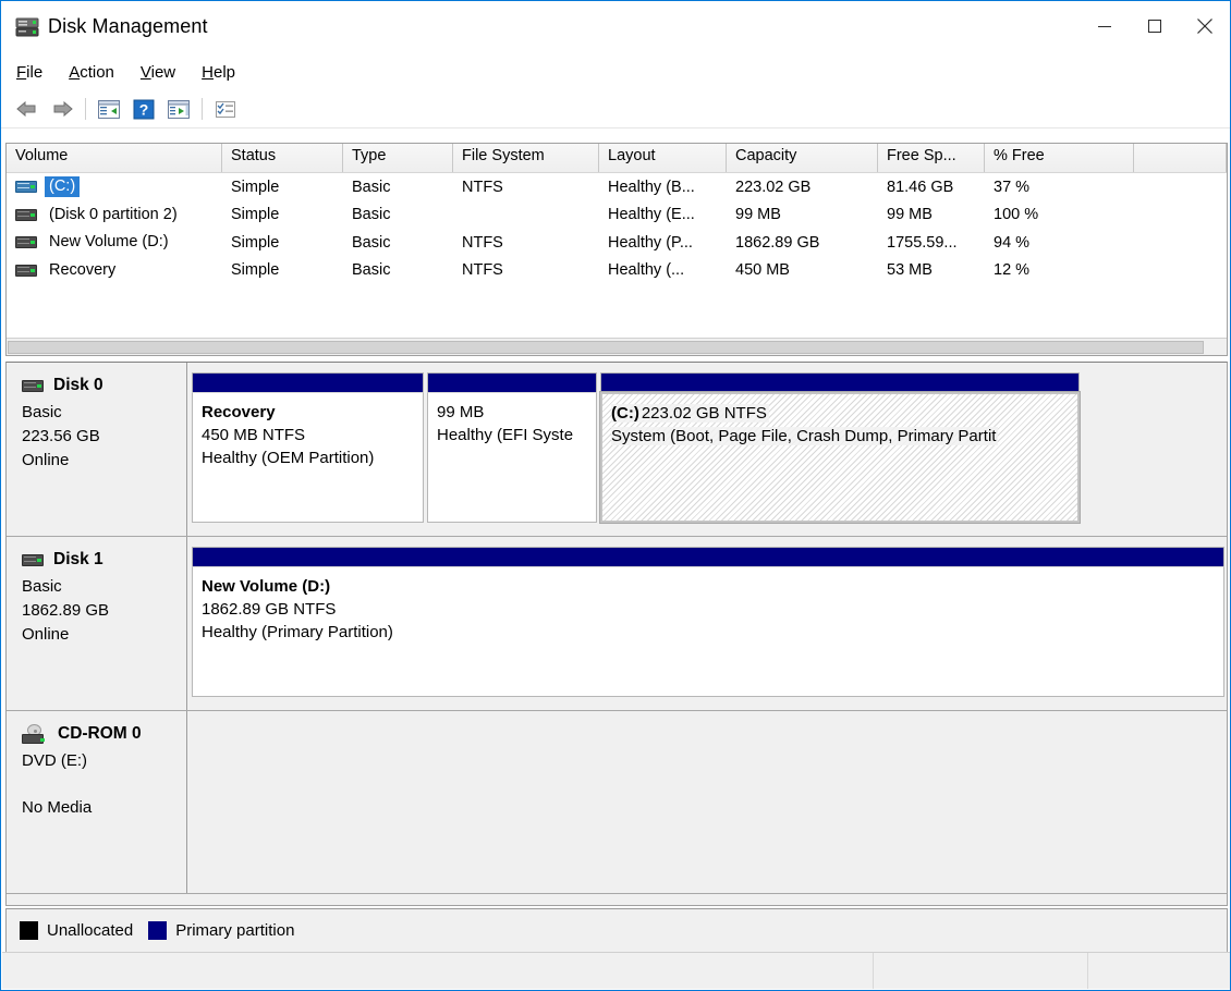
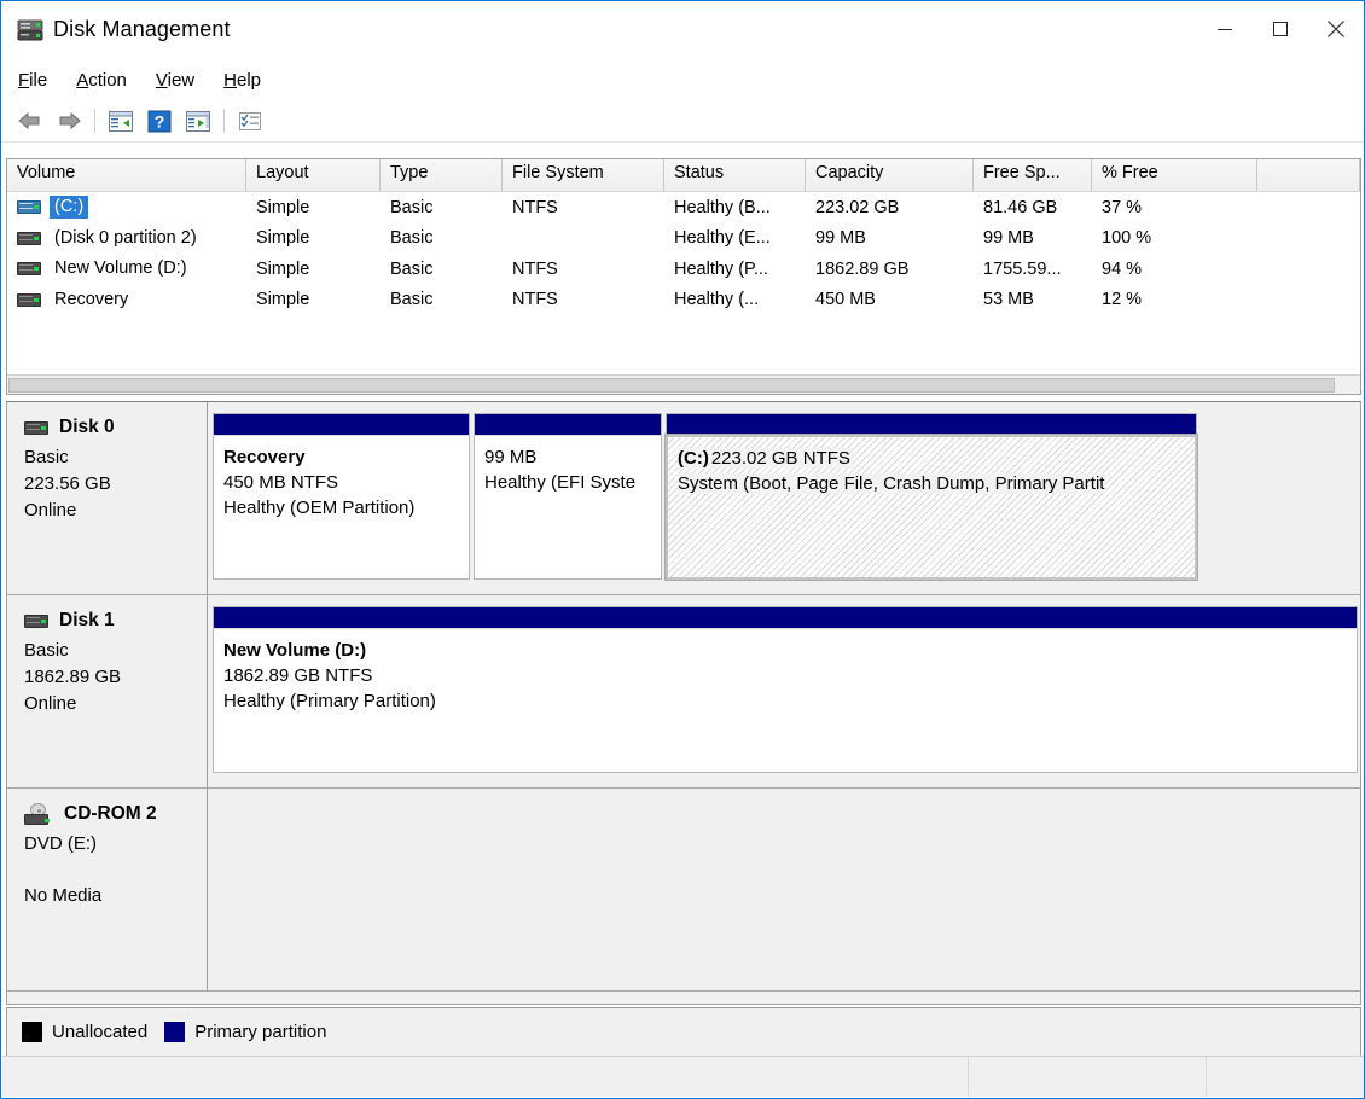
  Disk Management
  File
  Action
  View
  Help
  ?
  Volume
- Status
+ Layout
  Type
  File System
- Layout
+ Status
  Capacity
  Free Sp...
  % Free
  (C:)
  Simple
  Basic
  NTFS
  Healthy (B...
  223.02 GB
  81.46 GB
  37 %
  (Disk 0 partition 2)
  Simple
  Basic
  Healthy (E...
  99 MB
  99 MB
  100 %
  New Volume (D:)
  Simple
  Basic
  NTFS
  Healthy (P...
  1862.89 GB
  1755.59...
  94 %
  Recovery
  Simple
  Basic
  NTFS
  Healthy (...
  450 MB
  53 MB
  12 %
  Disk 0
  Basic
  223.56 GB
  Online
  Recovery
  450 MB NTFS
  Healthy (OEM Partition)
  99 MB
  Healthy (EFI Syste
  (C:)223.02 GB NTFSSystem (Boot, Page File, Crash Dump, Primary Partit
  Disk 1
  Basic
  1862.89 GB
  Online
  New Volume (D:)
  1862.89 GB NTFS
  Healthy (Primary Partition)
- CD-ROM 0
+ CD-ROM 2
  DVD (E:)
  No Media
  Unallocated
  Primary partition
